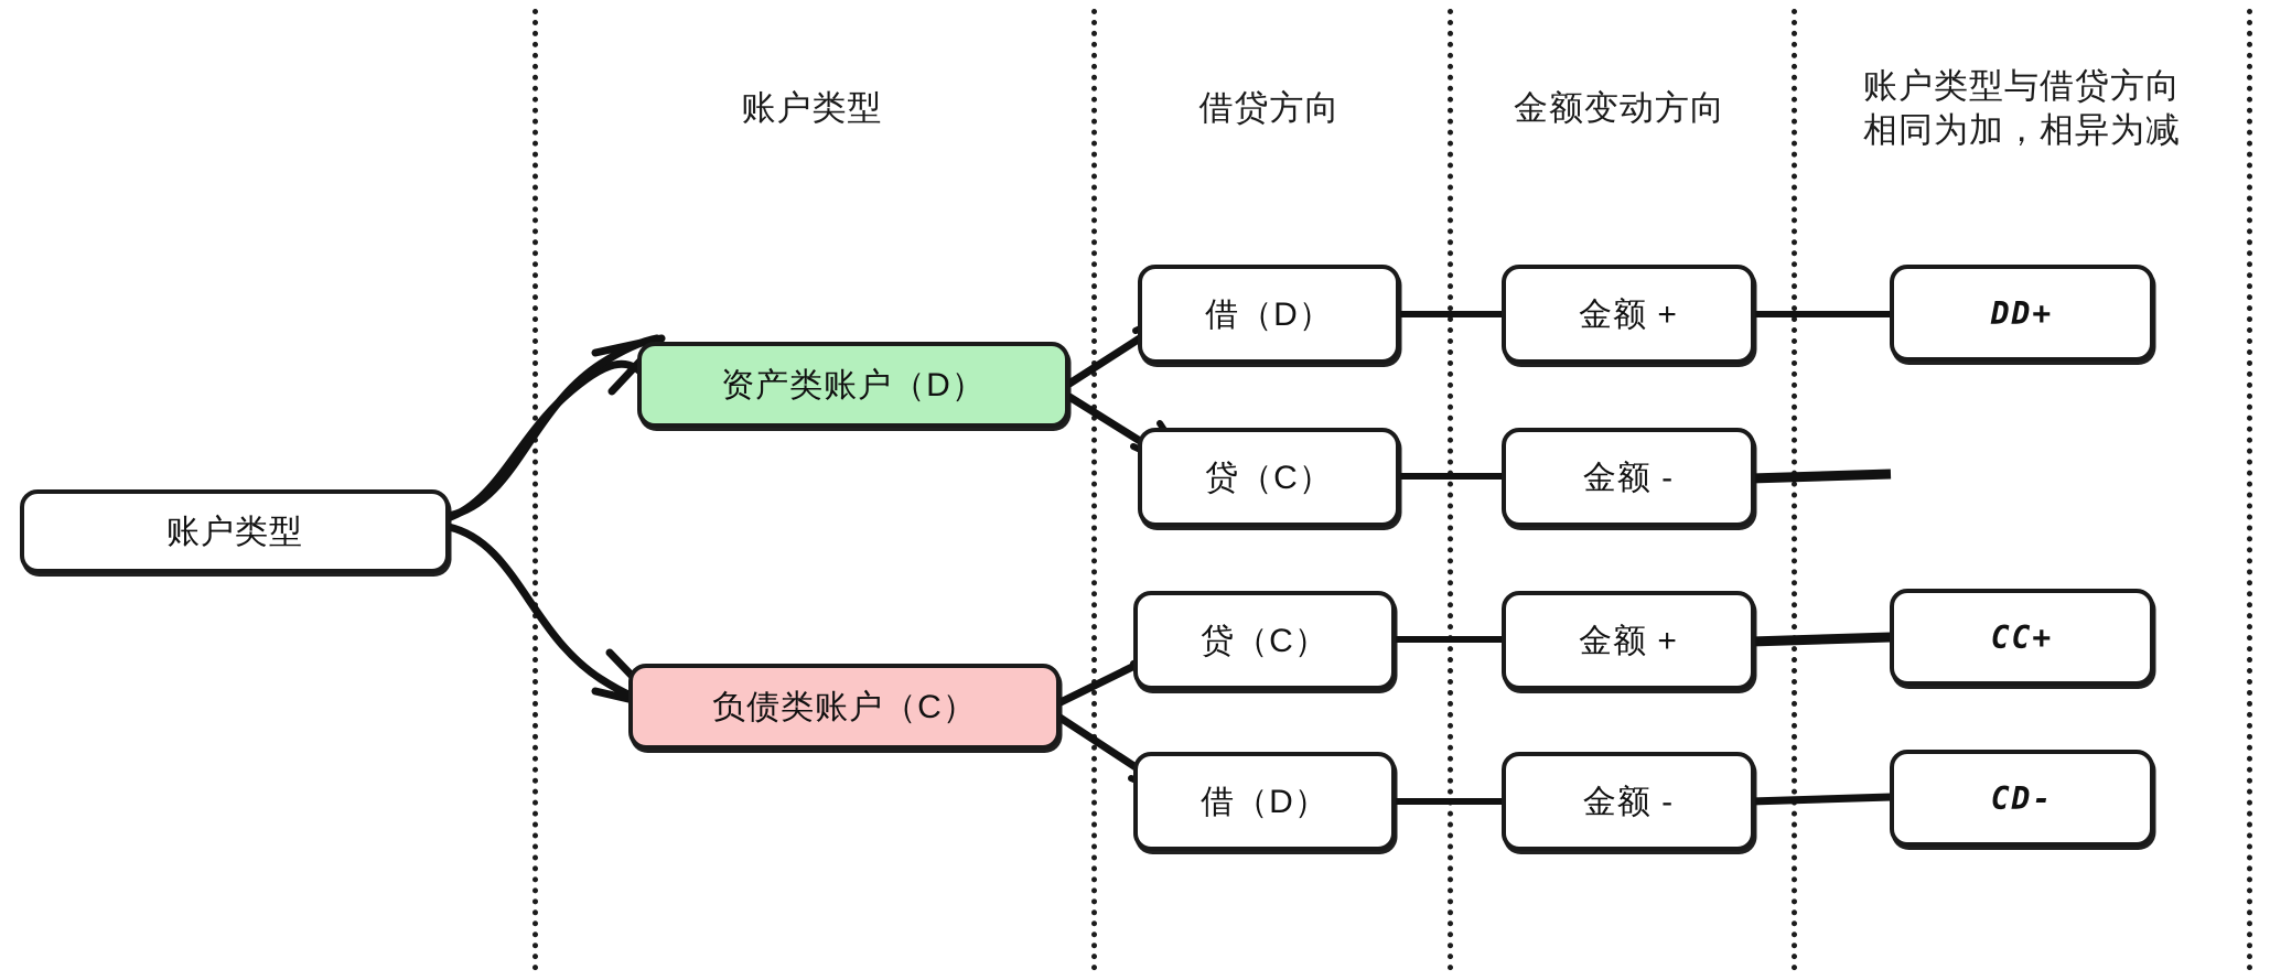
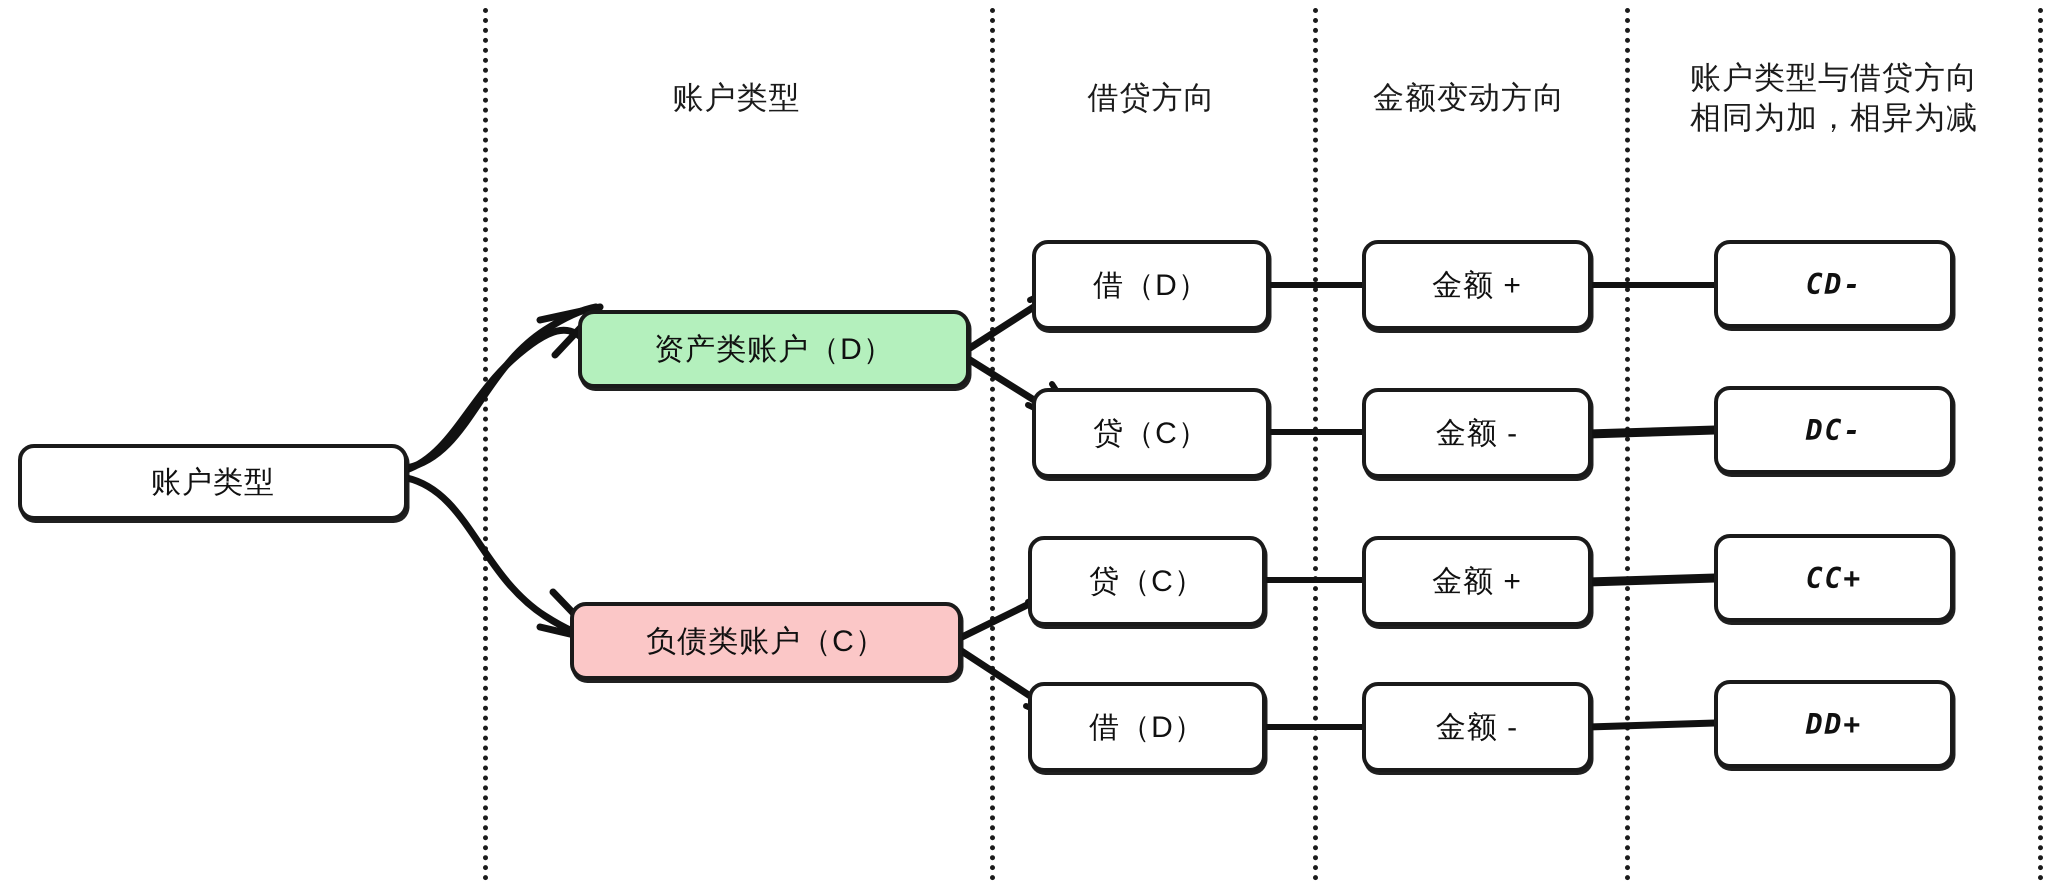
  账户类型
  借贷方向
  金额变动方向
  账户类型与借贷方向
  相同为加，相异为减
  账户类型
  资产类账户（D）
  负债类账户（C）
  借（D）
  金额 +
- DD+
+ CD-
  贷（C）
  金额 -
+ DC-
  贷（C）
  金额 +
  CC+
  借（D）
  金额 -
- CD-
+ DD+
